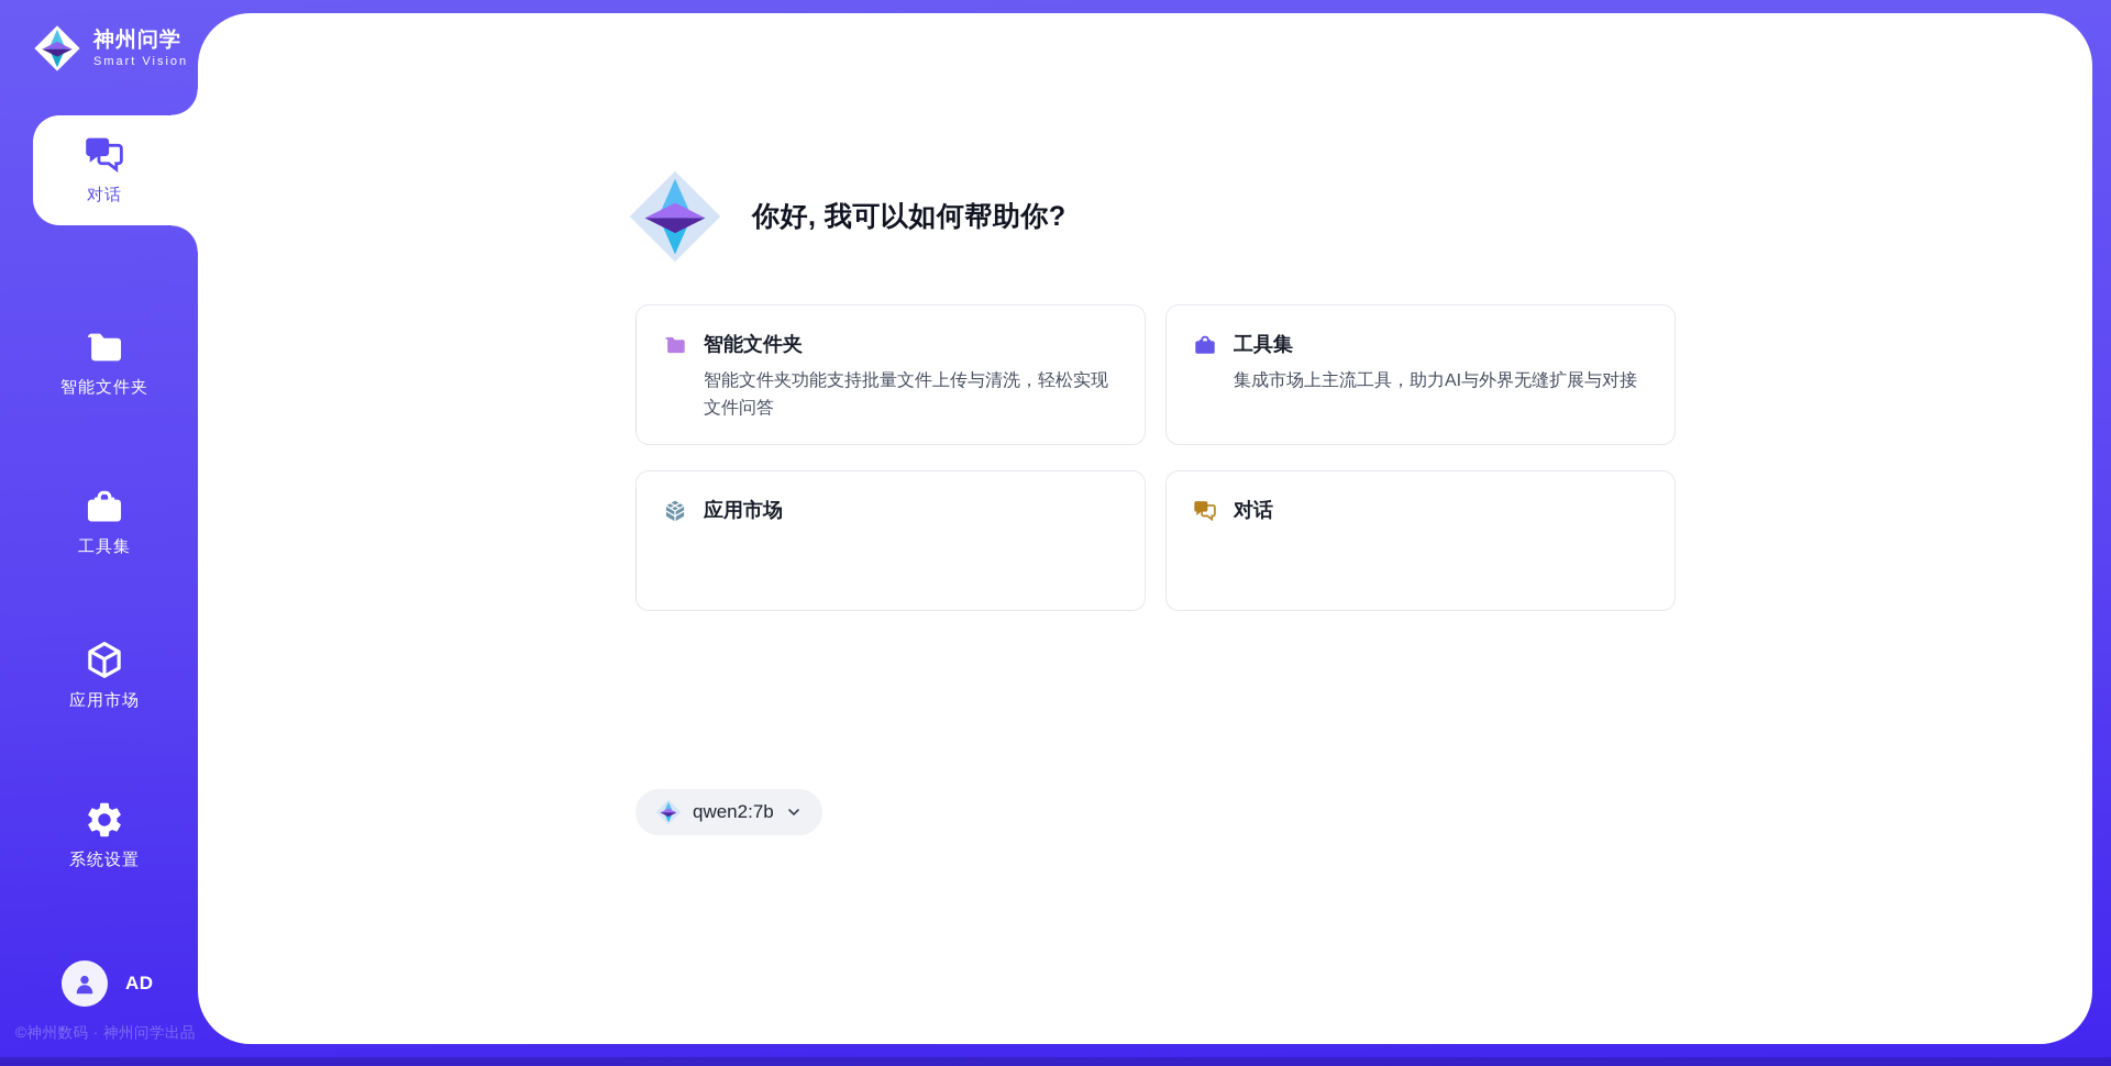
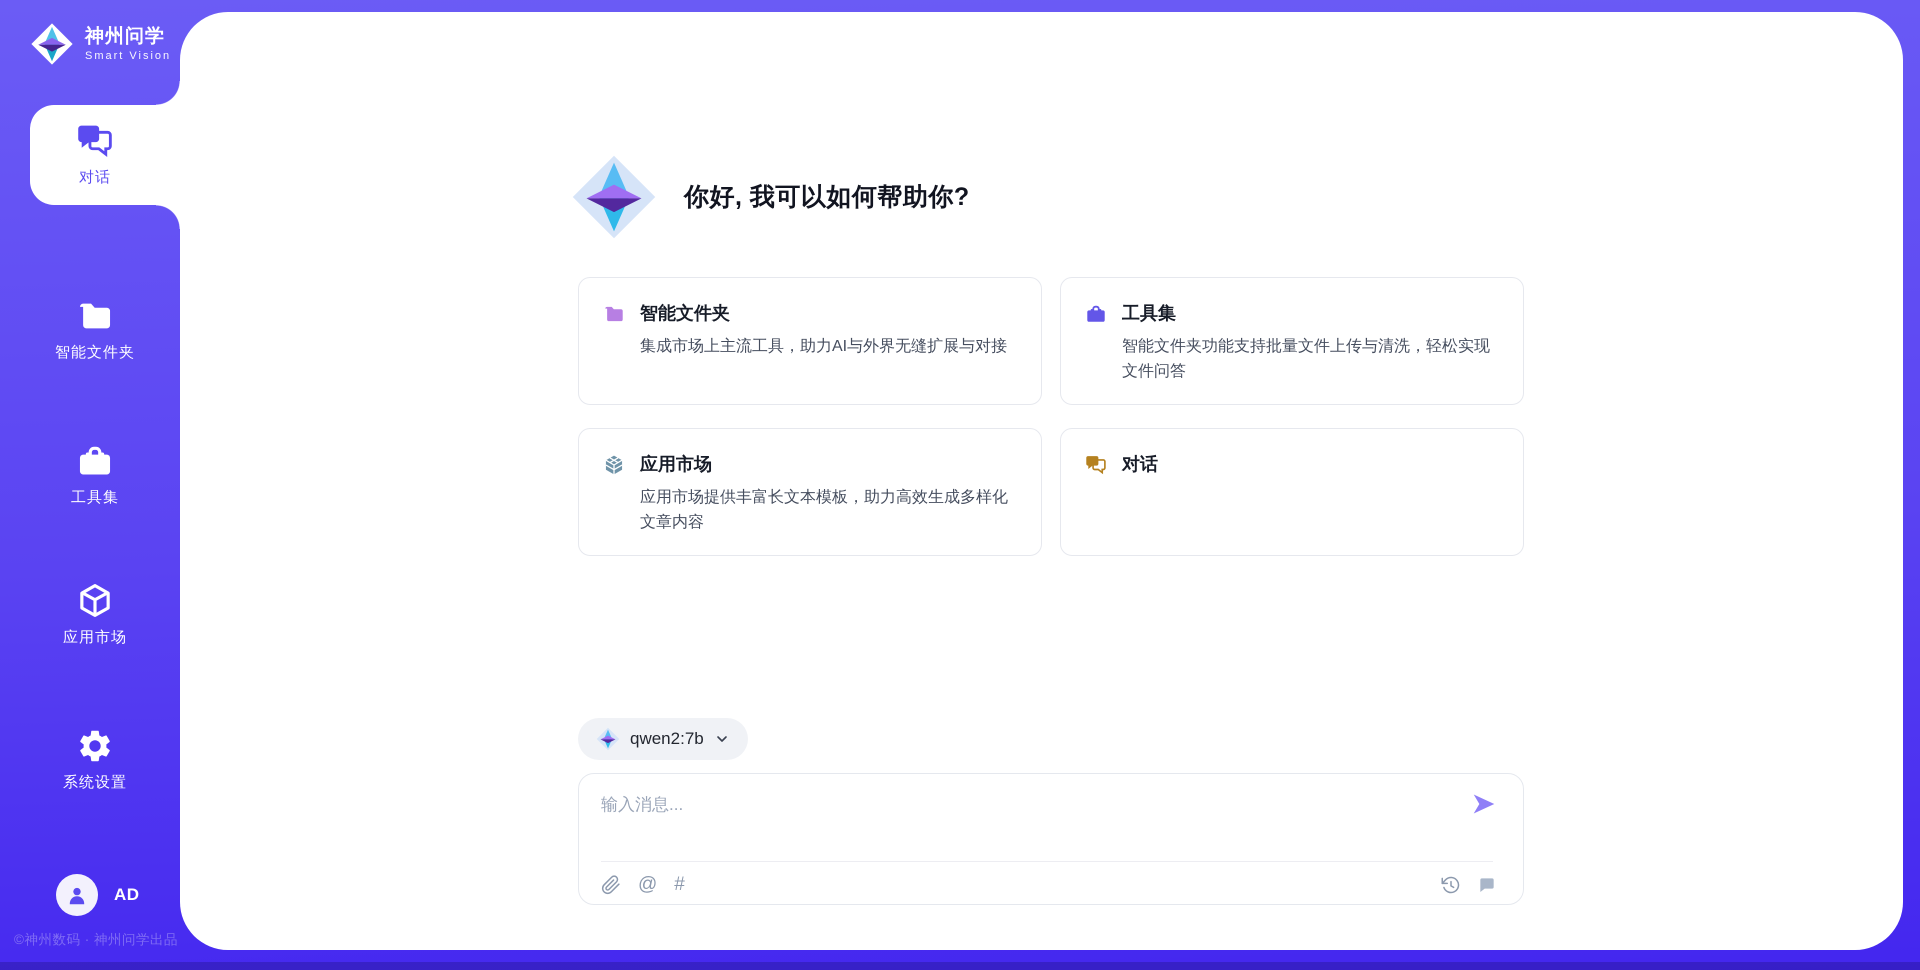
  神州问学
  Smart Vision
  对话
  智能文件夹
  工具集
  应用市场
  系统设置
  AD
  ©神州数码 · 神州问学出品
  你好, 我可以如何帮助你?
  智能文件夹
- 智能文件夹功能支持批量文件上传与清洗，轻松实现文件问答
+ 集成市场上主流工具，助力AI与外界无缝扩展与对接
  工具集
- 集成市场上主流工具，助力AI与外界无缝扩展与对接
+ 智能文件夹功能支持批量文件上传与清洗，轻松实现文件问答
  应用市场
+ 应用市场提供丰富长文本模板，助力高效生成多样化文章内容
  对话
  qwen2:7b
+ 输入消息...
+ @
+ #
